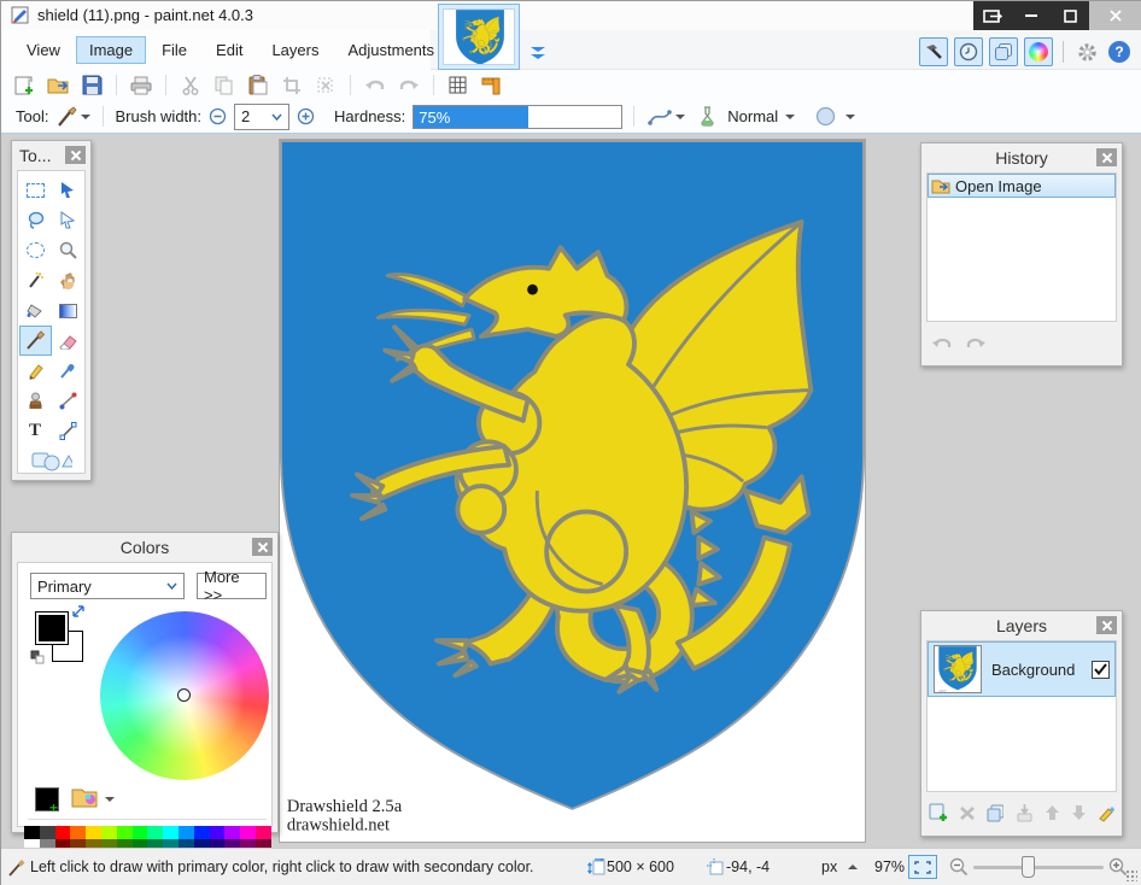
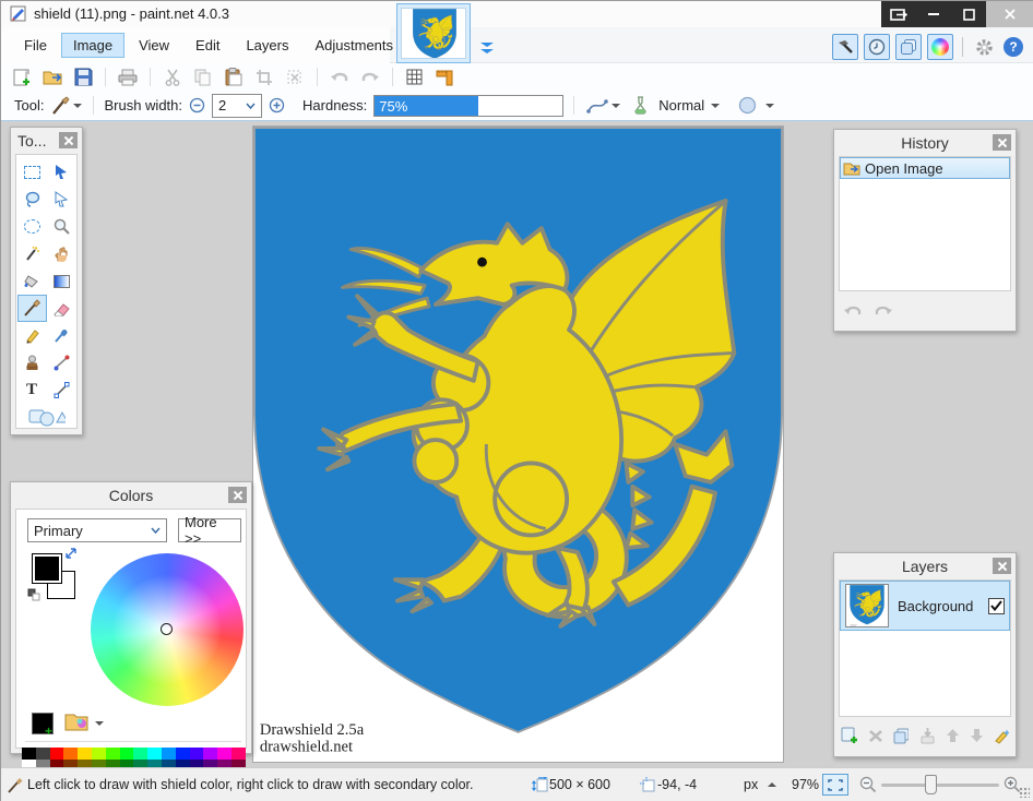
  shield (11).png - paint.net 4.0.3
- View
+ File
  Image
- File
+ View
  Edit
  Layers
  Adjustments
  ?
  Tool:
  Brush width:
  2
  Hardness:
  75%
  Normal
  To...
  T
  Colors
  Primary
  More >>
  +
  History
  Open Image
  Layers
  Background
- Left click to draw with primary color, right click to draw with secondary color.
+ Left click to draw with shield color, right click to draw with secondary color.
  500 × 600
  -94, -4
  px
  97%
